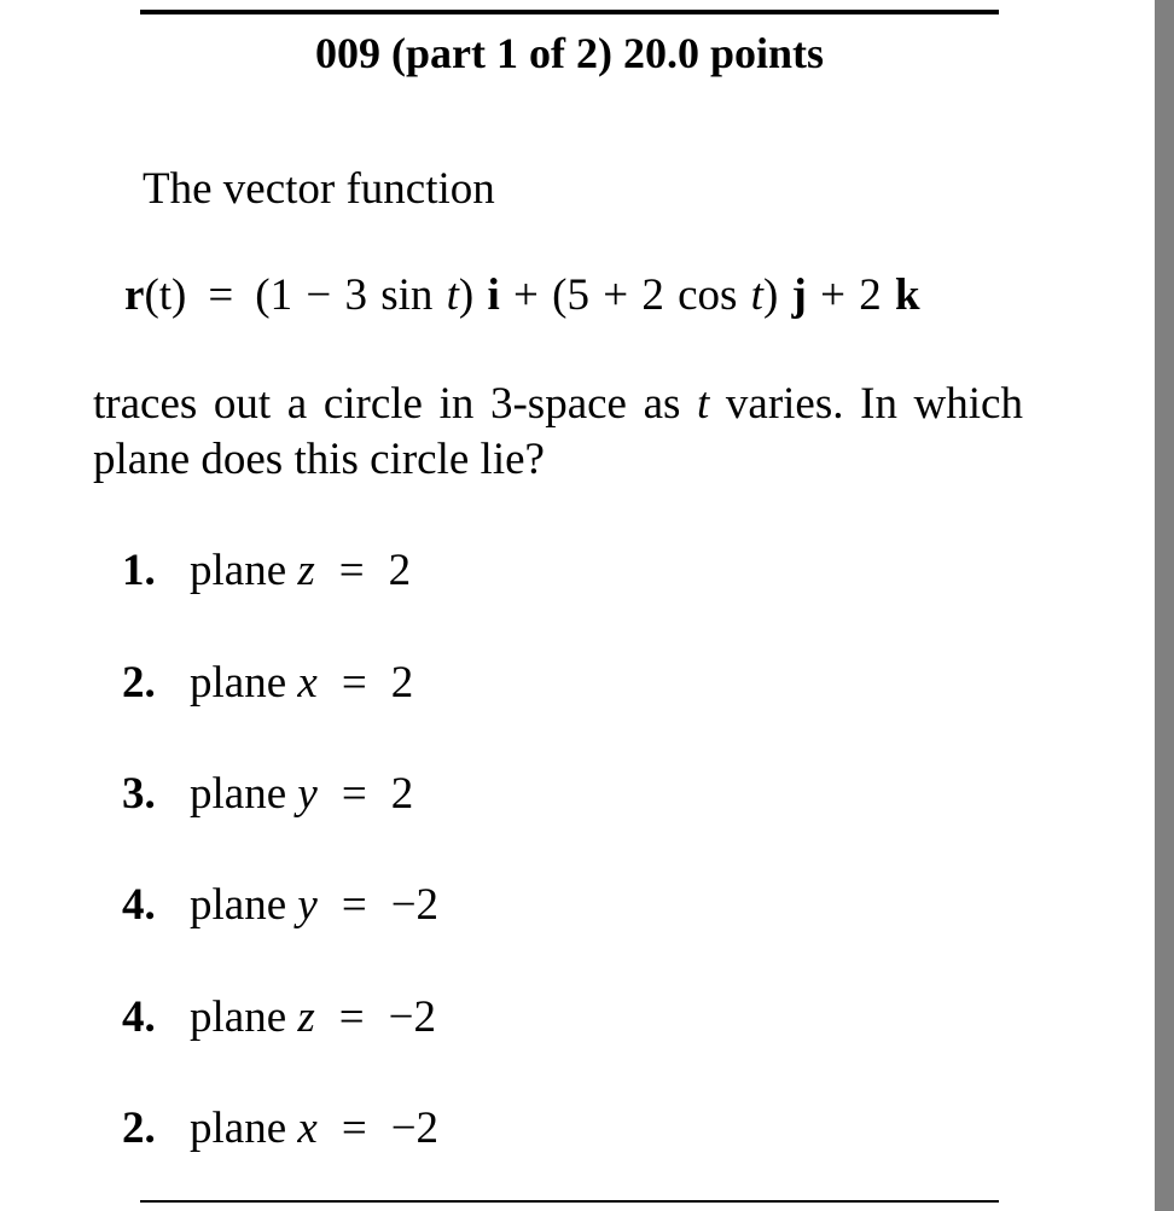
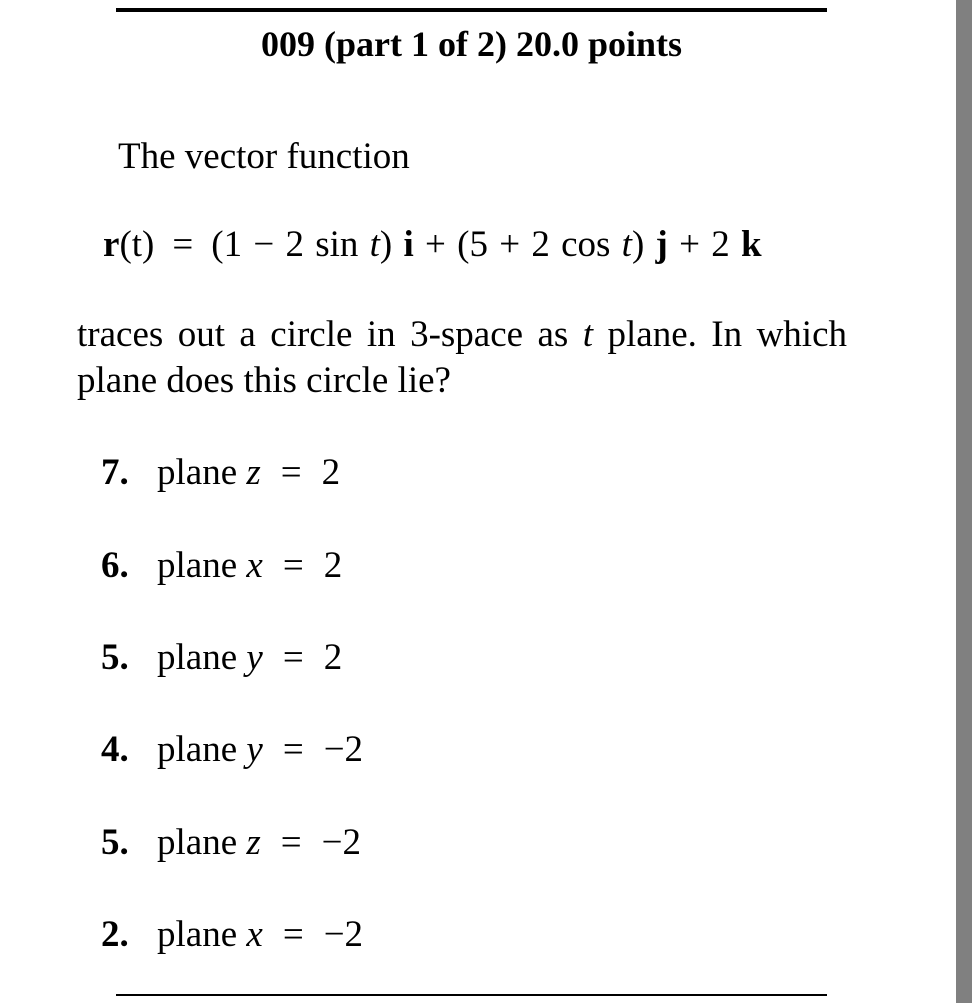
  009 (part 1 of 2) 20.0 points
  The vector function
- r(t) = (1 − 3 sin t) i + (5 + 2 cos t) j + 2 k
+ r(t) = (1 − 2 sin t) i + (5 + 2 cos t) j + 2 k
- traces out a circle in 3-space as t varies. In which plane does this circle lie?
+ traces out a circle in 3-space as t plane. In which plane does this circle lie?
- 1. plane z = 2
+ 7. plane z = 2
- 2. plane x = 2
+ 6. plane x = 2
- 3. plane y = 2
+ 5. plane y = 2
  4. plane y = −2
- 4. plane z = −2
+ 5. plane z = −2
  2. plane x = −2
